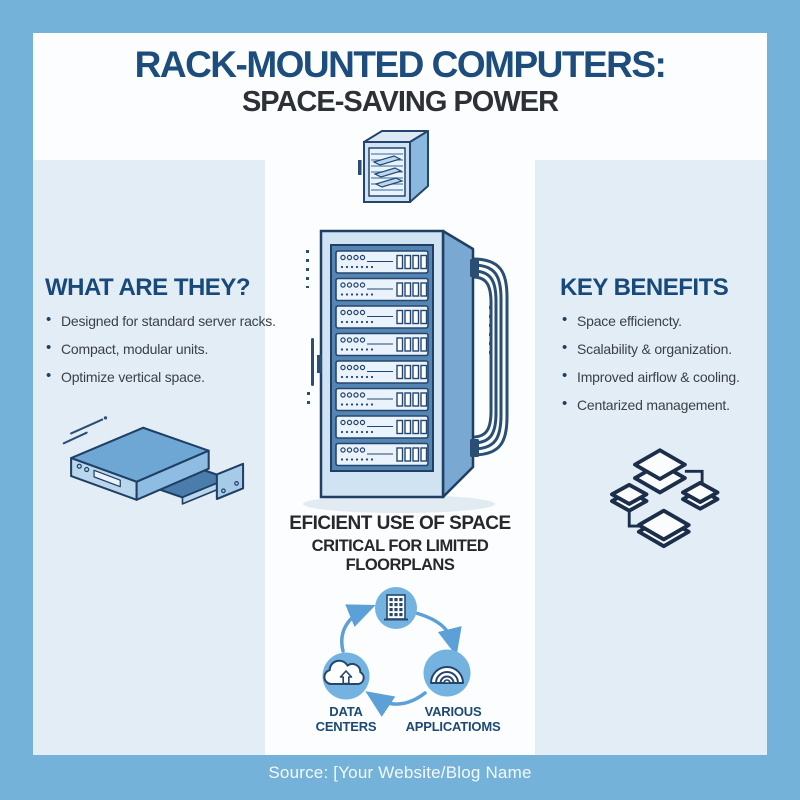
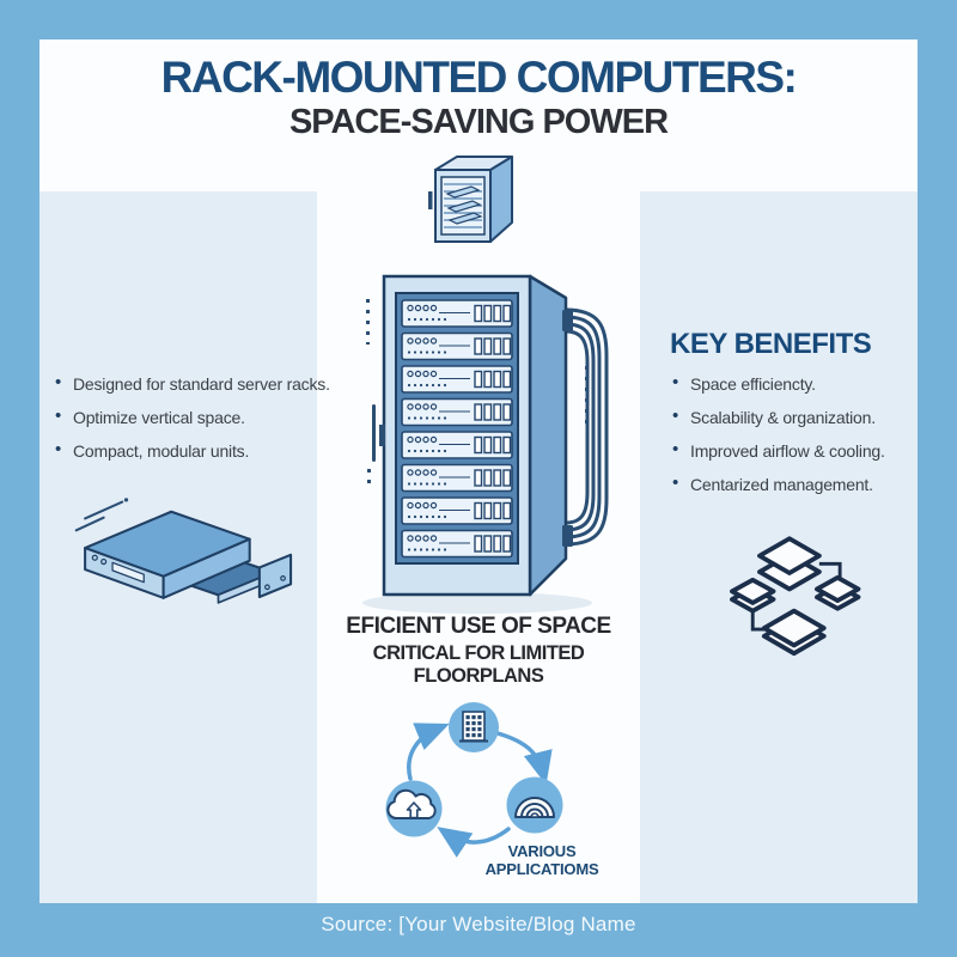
  RACK-MOUNTED COMPUTERS:
  SPACE-SAVING POWER
- WHAT ARE THEY?
  •
  Designed for standard server racks.
  •
- Compact, modular units.
+ Optimize vertical space.
  •
- Optimize vertical space.
+ Compact, modular units.
  KEY BENEFITS
  •
  Space efficiencty.
  •
  Scalability & organization.
  •
  Improved airflow & cooling.
  •
  Centarized management.
  EFICIENT USE OF SPACE
  CRITICAL FOR LIMITED FLOORPLANS
- DATA
- CENTERS
  VARIOUS
  APPLICATIOMS
  Source: [Your Website/Blog Name
